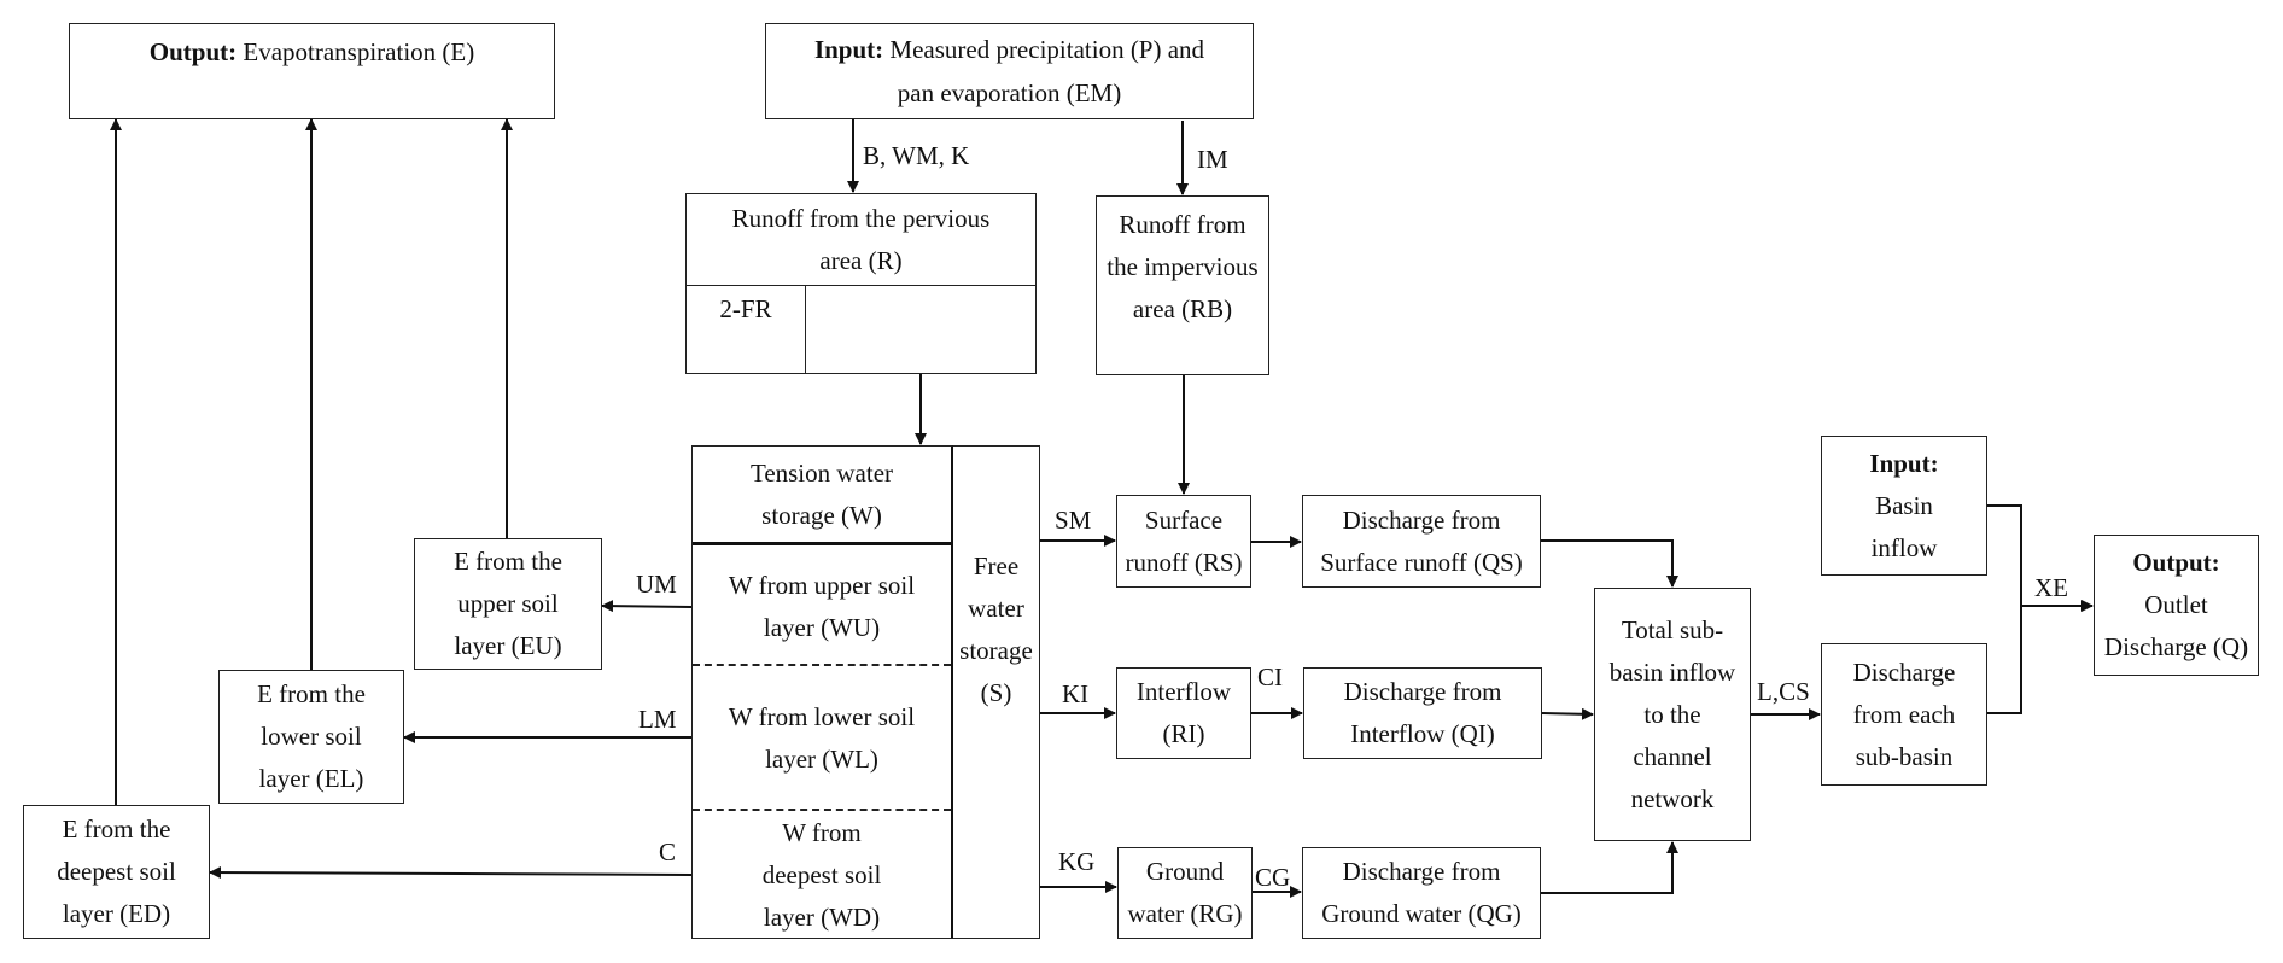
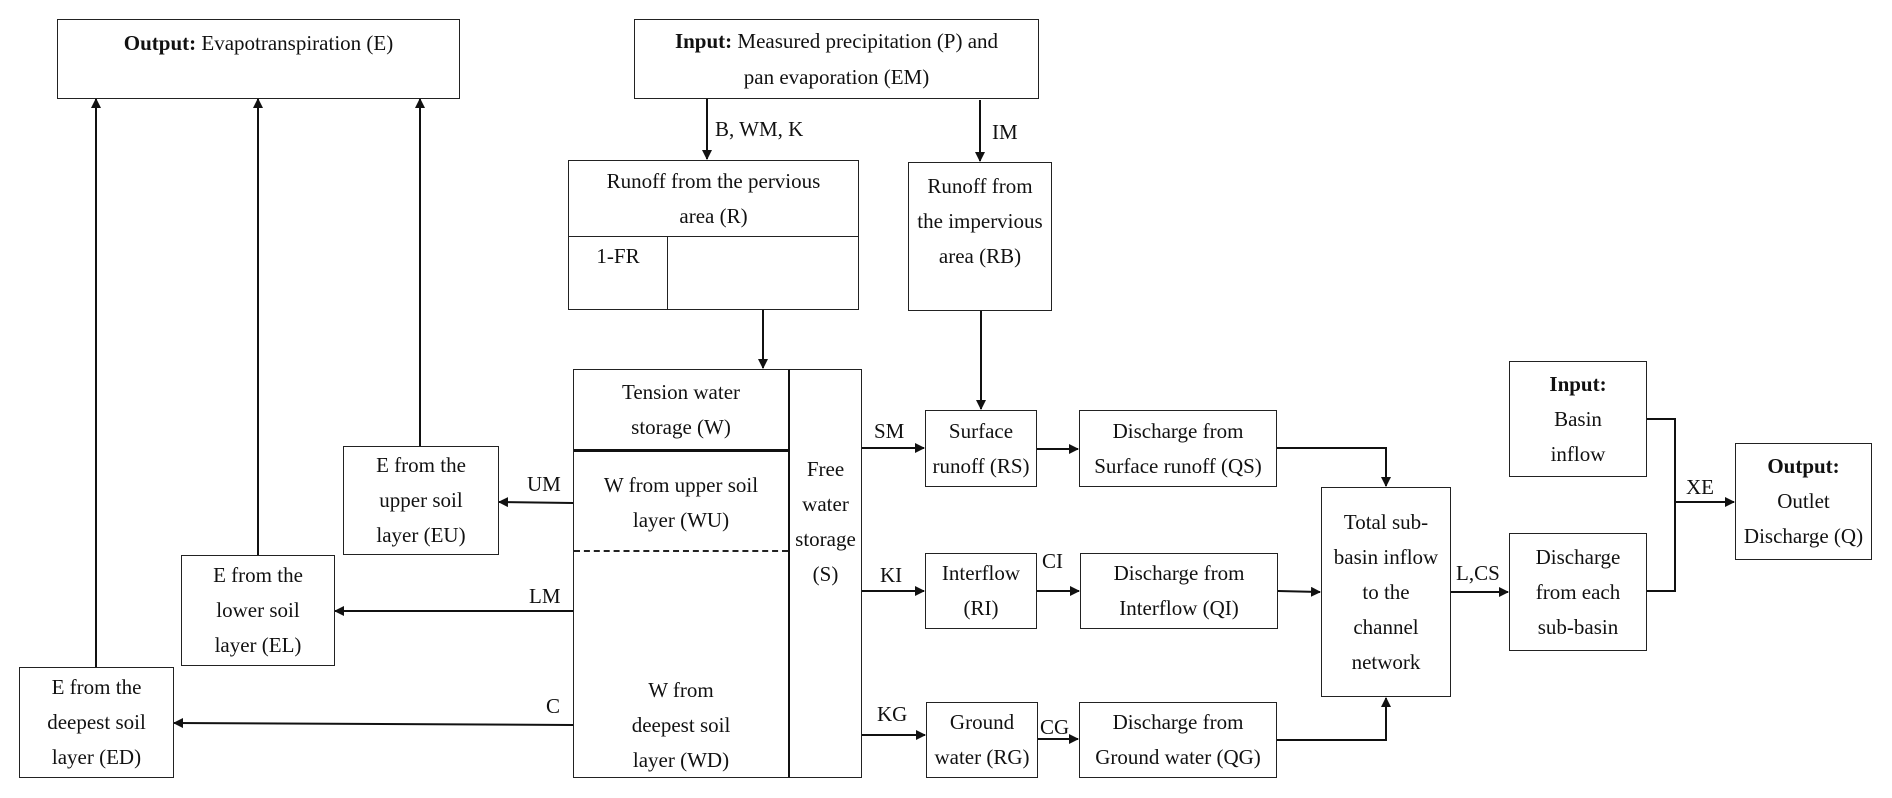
  Output: Evapotranspiration (E)
  Input: Measured precipitation (P) and
  pan evaporation (EM)
  Runoff from the pervious
  area (R)
- 2-FR
+ 1-FR
  Runoff from
  the impervious
  area (RB)
  Tension water
  storage (W)
  W from upper soil
  layer (WU)
- W from lower soil
- layer (WL)
  W from
  deepest soil
  layer (WD)
  Free
  water
  storage
  (S)
  E from the
  upper soil
  layer (EU)
  E from the
  lower soil
  layer (EL)
  E from the
  deepest soil
  layer (ED)
  Surface
  runoff (RS)
  Interflow
  (RI)
  Ground
  water (RG)
  Discharge from
  Surface runoff (QS)
  Discharge from
  Interflow (QI)
  Discharge from
  Ground water (QG)
  Total sub-
  basin inflow
  to the
  channel
  network
  Input:
  Basin
  inflow
  Discharge
  from each
  sub-basin
  Output:
  Outlet
  Discharge (Q)
  B, WM, K
  IM
  UM
  LM
  C
  SM
  KI
  KG
  CI
  CG
  L,CS
  XE
